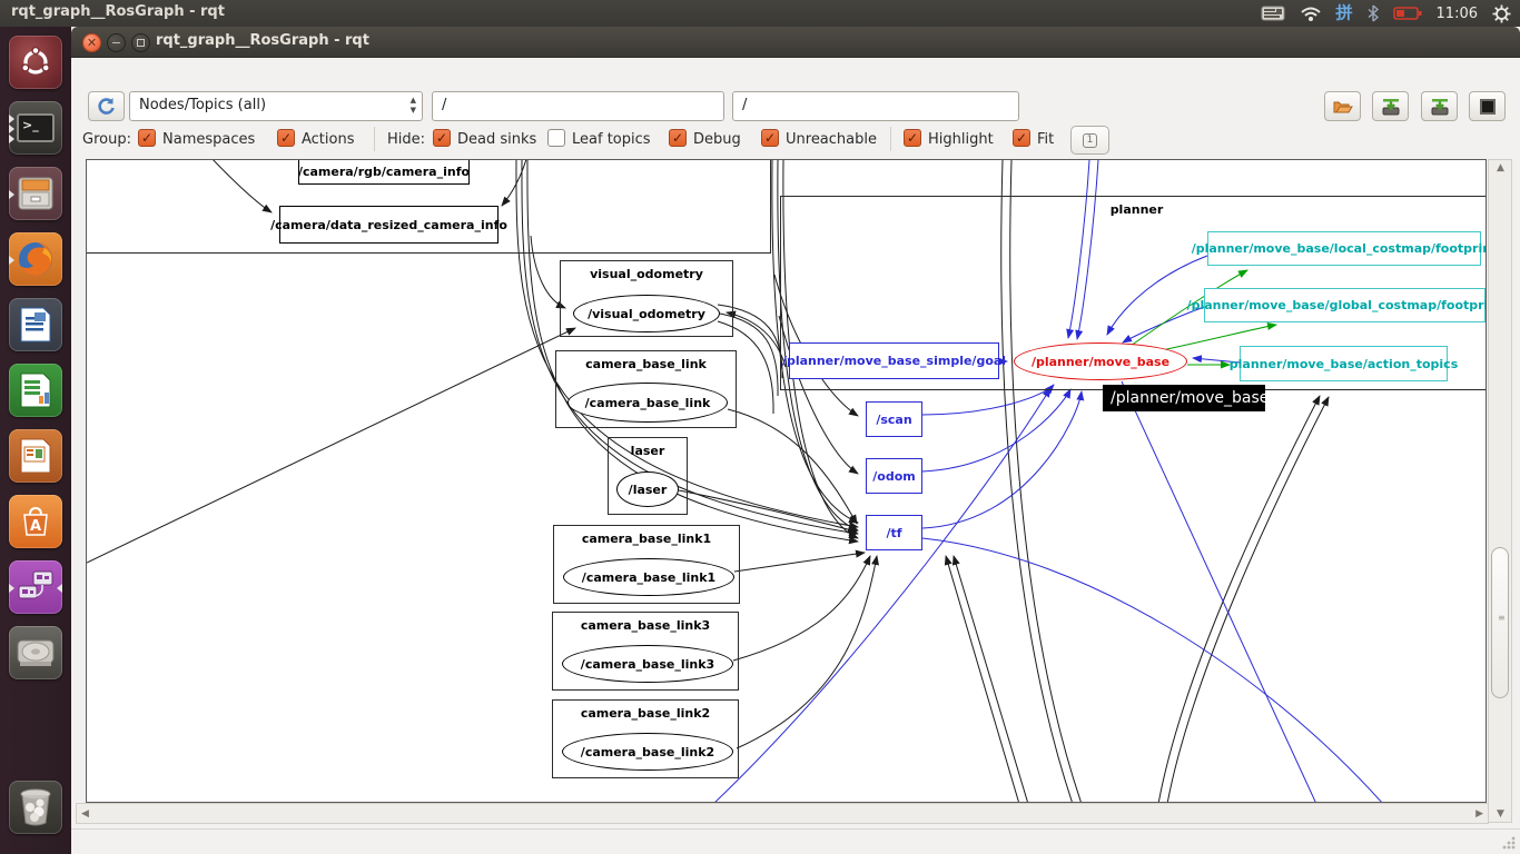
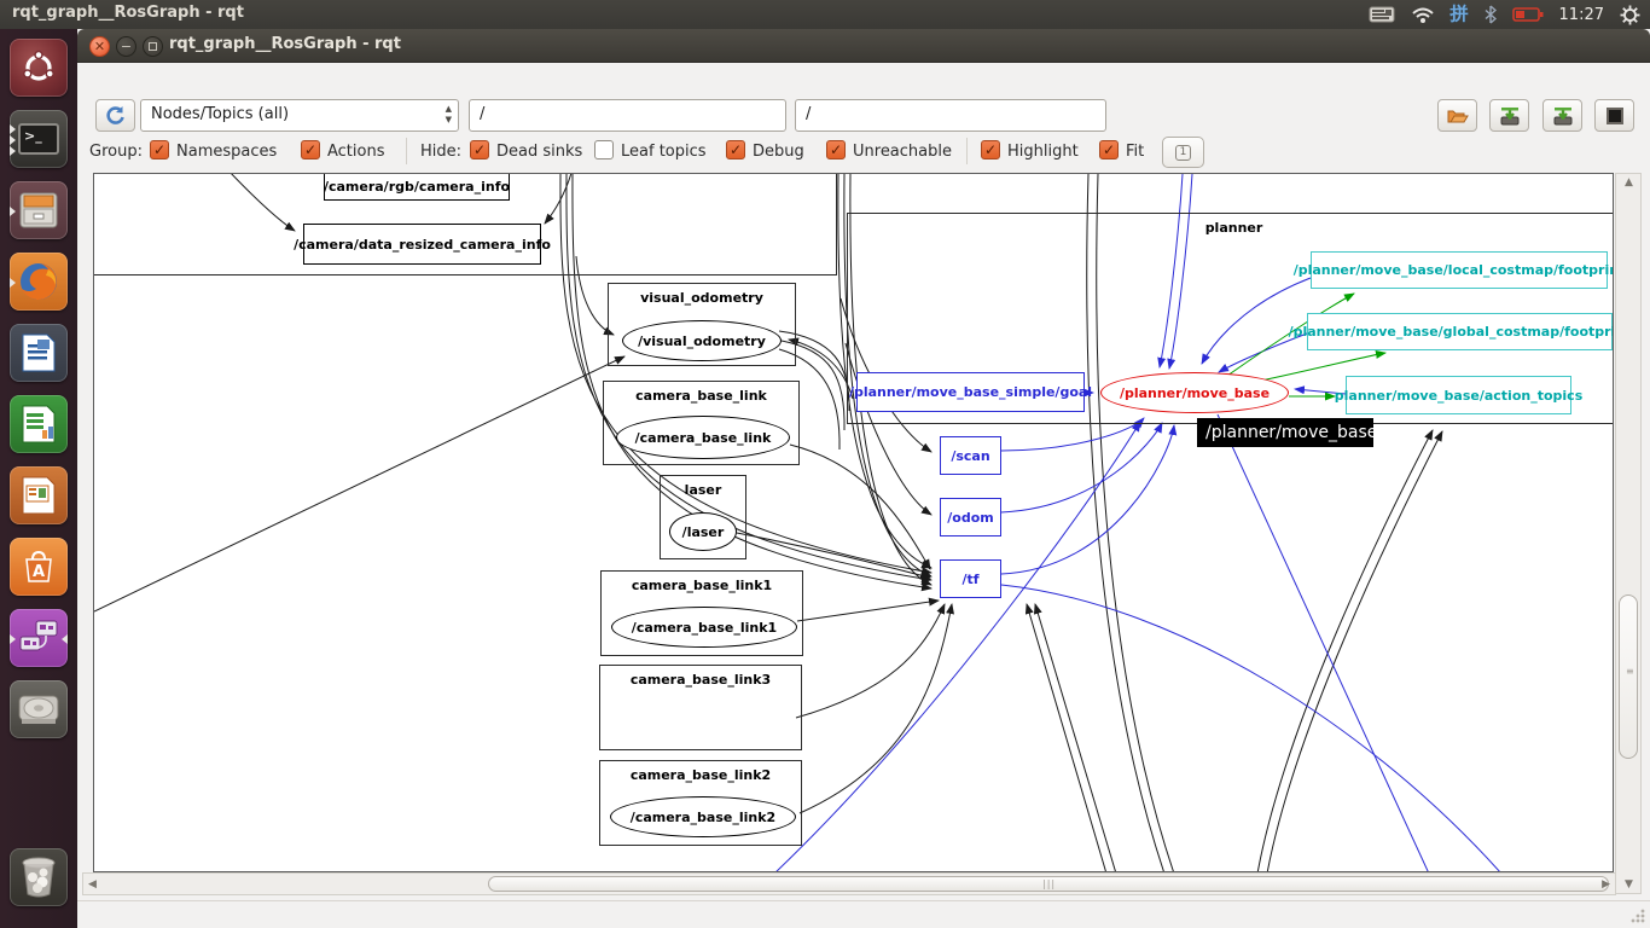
  rqt_graph__RosGraph - rqt
  拼
- 11:06
+ 11:27
  >_
  A
  ✕
  −
  rqt_graph__RosGraph - rqt
  Nodes/Topics (all)
  ▲
  ▼
  /
  /
  Group:
  ✓
  Namespaces
  ✓
  Actions
  Hide:
  ✓
  Dead sinks
  ✓
  Leaf topics
  ✓
  Debug
  ✓
  Unreachable
  ✓
  Highlight
  ✓
  Fit
  1
  visual_odometry
  camera_base_link
  laser
  camera_base_link1
  camera_base_link3
  camera_base_link2
  planner
  /camera/rgb/camera_info
  /camera/data_resized_camera_info
  /visual_odometry
  /camera_base_link
  /laser
  /camera_base_link1
- /camera_base_link3
  /camera_base_link2
  /planner/move_base_simple/goal
  /planner/move_base
  /planner/move_base/local_costmap/footpri
  /planner/move_base/global_costmap/footpr
  planner/move_base/action_topics
  /scan
  /odom
  /tf
  /planner/move_base
  ▲
  ≡
  ▼
  ◀
+ |||
  ▶
